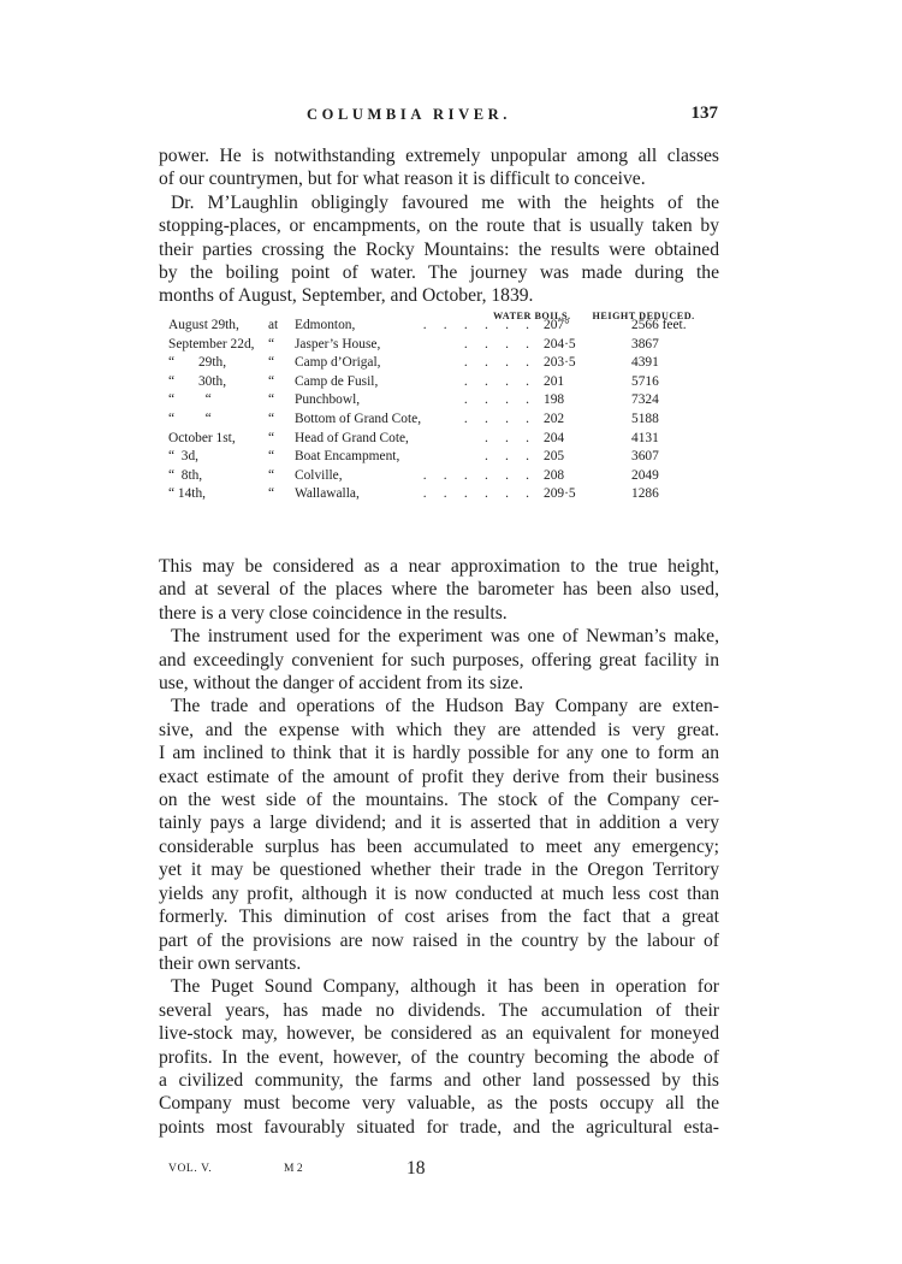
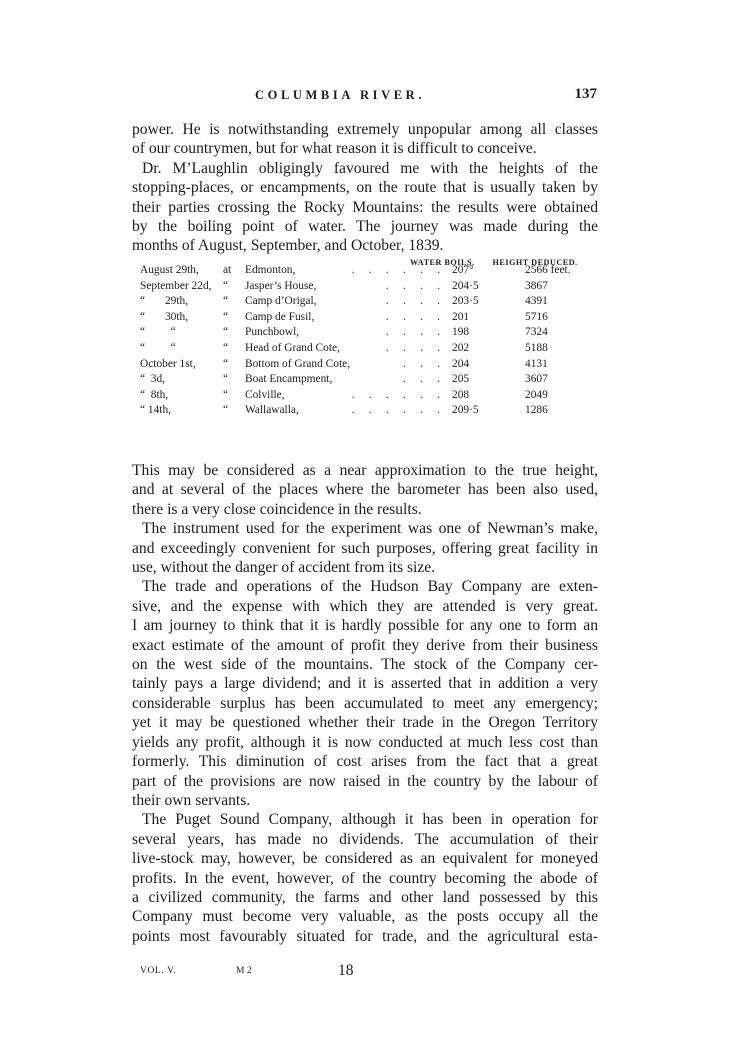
  COLUMBIA RIVER.
  137
  power. He is notwithstanding extremely unpopular among all classes
  of our countrymen, but for what reason it is difficult to conceive.
  Dr. M’Laughlin obligingly favoured me with the heights of the
  stopping-places, or encampments, on the route that is usually taken by
  their parties crossing the Rocky Mountains: the results were obtained
  by the boiling point of water. The journey was made during the
  months of August, September, and October, 1839.
  WATER BOILS. HEIGHT DEDUCED.
  August 29th,
  at
  Edmonton,
  . . . . . .
  207°
  2566 feet.
  September 22d,
  “
  Jasper’s House,
  . . . .
  204·5
  3867
  “ 29th,
  “
  Camp d’Origal,
  . . . .
  203·5
  4391
  “ 30th,
  “
  Camp de Fusil,
  . . . .
  201
  5716
  “ “
  “
  Punchbowl,
  . . . .
  198
  7324
  “ “
  “
- Bottom of Grand Cote,
+ Head of Grand Cote,
  . . . .
  202
  5188
  October 1st,
  “
- Head of Grand Cote,
+ Bottom of Grand Cote,
  . . .
  204
  4131
  “ 3d,
  “
  Boat Encampment,
  . . .
  205
  3607
  “ 8th,
  “
  Colville,
  . . . . . .
  208
  2049
  “ 14th,
  “
  Wallawalla,
  . . . . . .
  209·5
  1286
  This may be considered as a near approximation to the true height,
  and at several of the places where the barometer has been also used,
  there is a very close coincidence in the results.
  The instrument used for the experiment was one of Newman’s make,
  and exceedingly convenient for such purposes, offering great facility in
  use, without the danger of accident from its size.
  The trade and operations of the Hudson Bay Company are exten-
  sive, and the expense with which they are attended is very great.
- I am inclined to think that it is hardly possible for any one to form an
+ I am journey to think that it is hardly possible for any one to form an
  exact estimate of the amount of profit they derive from their business
  on the west side of the mountains. The stock of the Company cer-
  tainly pays a large dividend; and it is asserted that in addition a very
  considerable surplus has been accumulated to meet any emergency;
  yet it may be questioned whether their trade in the Oregon Territory
  yields any profit, although it is now conducted at much less cost than
  formerly. This diminution of cost arises from the fact that a great
  part of the provisions are now raised in the country by the labour of
  their own servants.
  The Puget Sound Company, although it has been in operation for
  several years, has made no dividends. The accumulation of their
  live-stock may, however, be considered as an equivalent for moneyed
  profits. In the event, however, of the country becoming the abode of
  a civilized community, the farms and other land possessed by this
  Company must become very valuable, as the posts occupy all the
  points most favourably situated for trade, and the agricultural esta-
  VOL. V.
  M 2
  18
